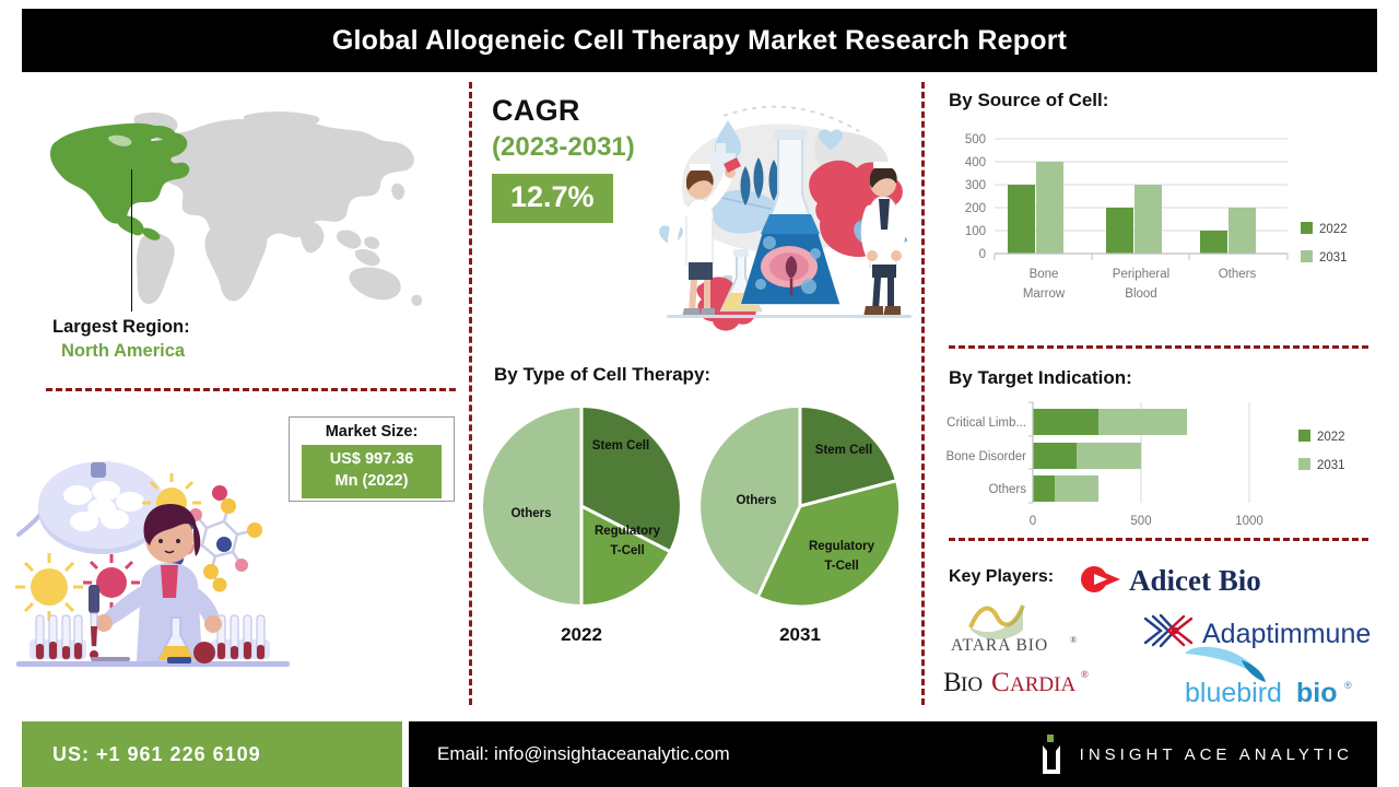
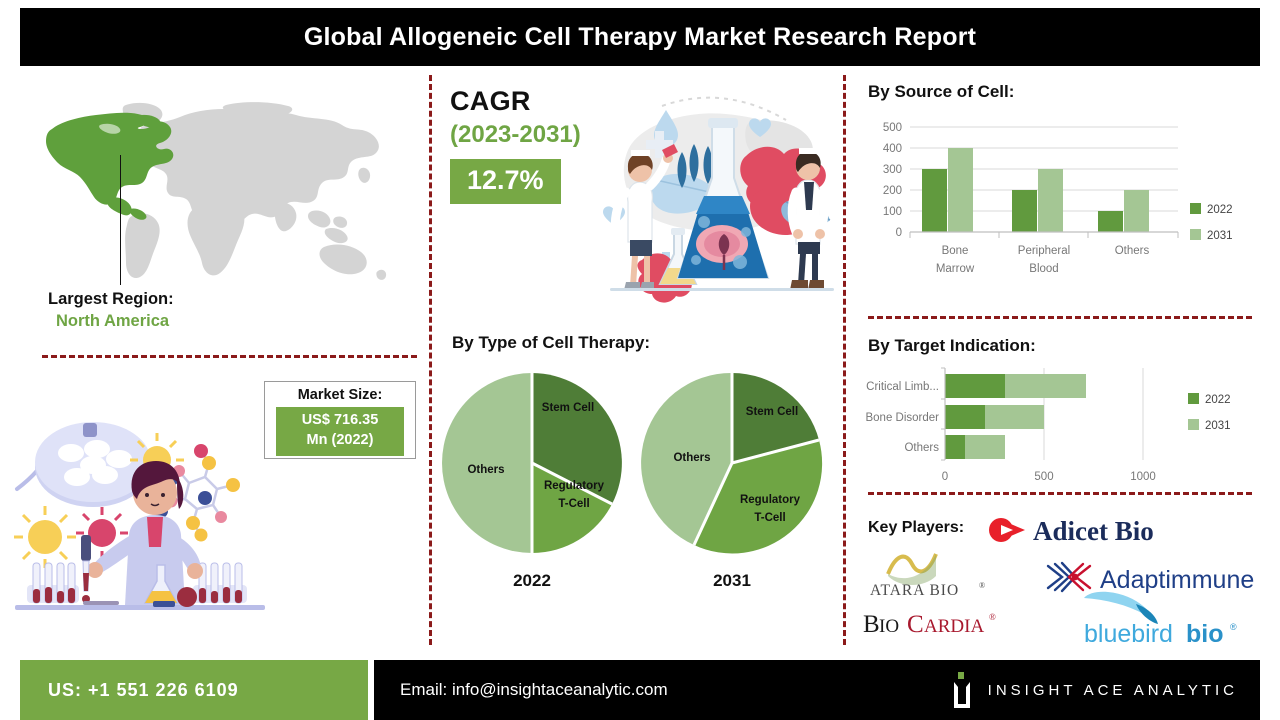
  Global Allogeneic Cell Therapy Market Research Report
  Largest Region:
  North America
  Market Size:
- US$ 997.36
+ US$ 716.35
  Mn (2022)
  CAGR
  (2023-2031)
  12.7%
  By Type of Cell Therapy:
  Stem Cell
  Regulatory
  T-Cell
  Others
  2022
  Stem Cell
  Regulatory
  T-Cell
  Others
  2031
  By Source of Cell:
  500
  400
  300
  200
  100
  0
  Bone
  Marrow
  Peripheral
  Blood
  Others
  2022
  2031
  By Target Indication:
  Critical Limb...
  Bone Disorder
  Others
  0
  500
  1000
  2022
  2031
  Key Players:
  Adicet Bio
  ATARA BIO
  ®
  Adaptimmune
  B
  IO
  C
  ARDIA
  ®
  bluebird
  bio
  ®
- US: +1 961 226 6109
+ US: +1 551 226 6109
  Email: info@insightaceanalytic.com
  INSIGHT ACE ANALYTIC
